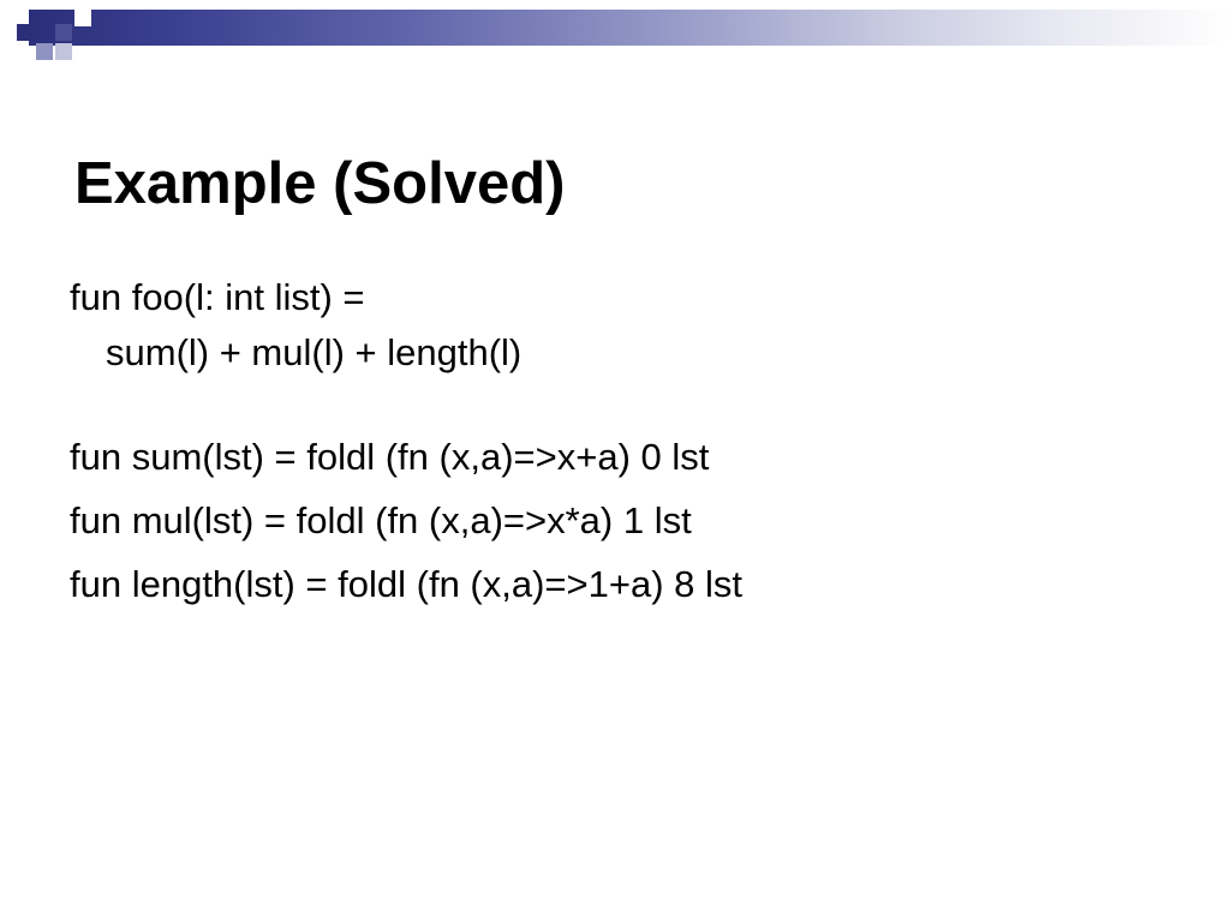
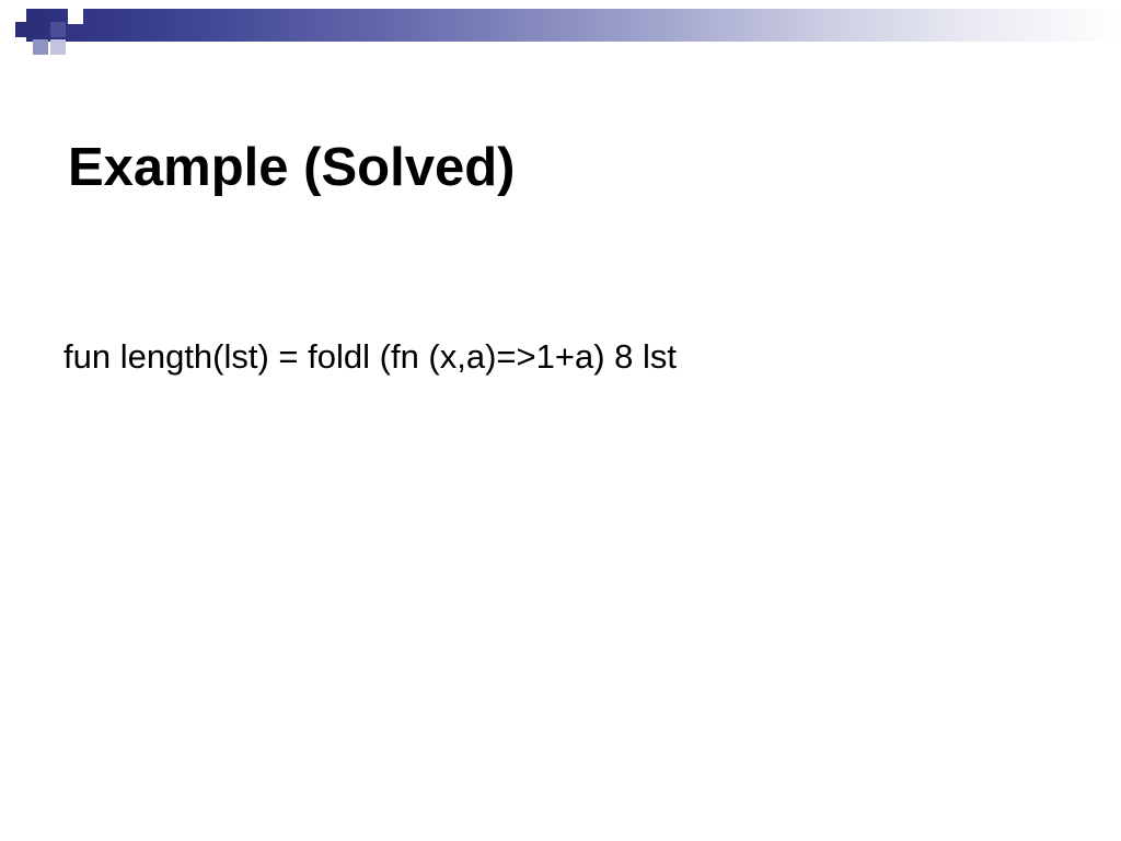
  Example (Solved)
- fun foo(l: int list) =
- sum(l) + mul(l) + length(l)
- fun sum(lst) = foldl (fn (x,a)=>x+a) 0 lst
- fun mul(lst) = foldl (fn (x,a)=>x*a) 1 lst
  fun length(lst) = foldl (fn (x,a)=>1+a) 8 lst
